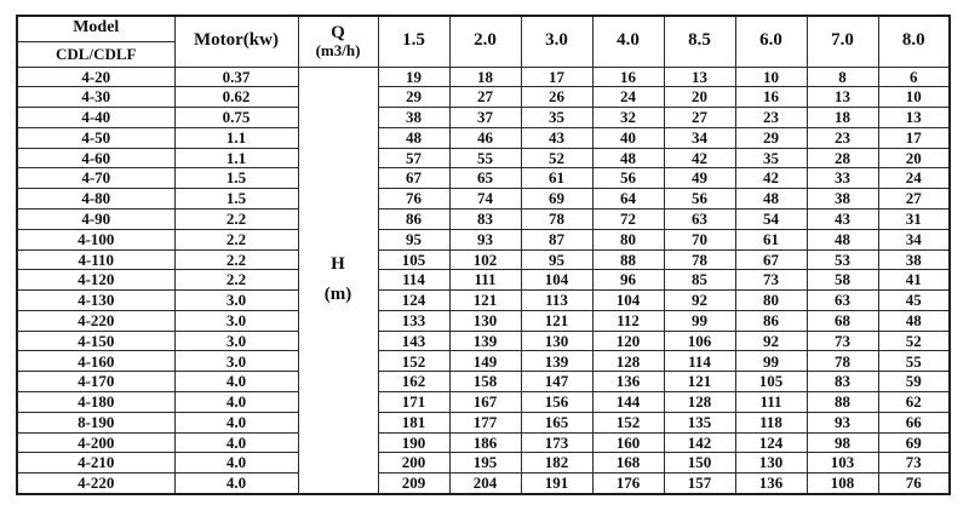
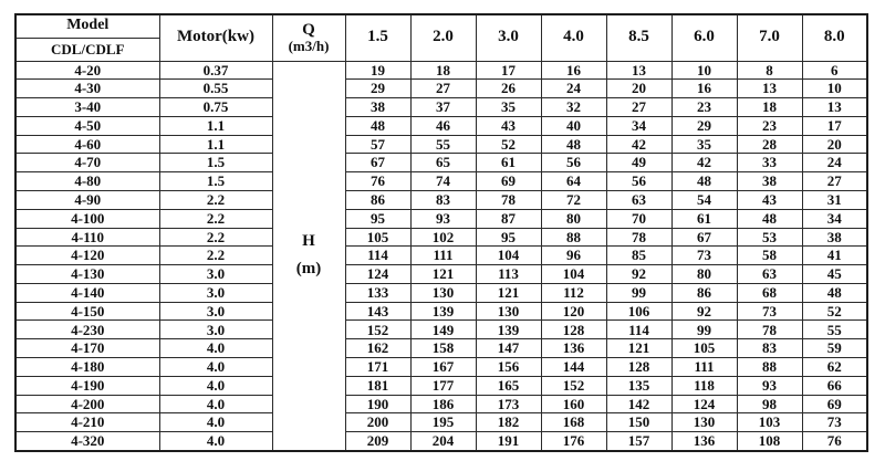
  Model	Motor(kw)	Q (m3/h)	1.5	2.0	3.0	4.0	8.5	6.0	7.0	8.0
  CDL/CDLF
  4-20	0.37	H(m)	19	18	17	16	13	10	8	6
- 4-30	0.62	29	27	26	24	20	16	13	10
+ 4-30	0.55	29	27	26	24	20	16	13	10
- 4-40	0.75	38	37	35	32	27	23	18	13
+ 3-40	0.75	38	37	35	32	27	23	18	13
  4-50	1.1	48	46	43	40	34	29	23	17
  4-60	1.1	57	55	52	48	42	35	28	20
  4-70	1.5	67	65	61	56	49	42	33	24
  4-80	1.5	76	74	69	64	56	48	38	27
  4-90	2.2	86	83	78	72	63	54	43	31
  4-100	2.2	95	93	87	80	70	61	48	34
  4-110	2.2	105	102	95	88	78	67	53	38
  4-120	2.2	114	111	104	96	85	73	58	41
  4-130	3.0	124	121	113	104	92	80	63	45
- 4-220	3.0	133	130	121	112	99	86	68	48
+ 4-140	3.0	133	130	121	112	99	86	68	48
  4-150	3.0	143	139	130	120	106	92	73	52
- 4-160	3.0	152	149	139	128	114	99	78	55
+ 4-230	3.0	152	149	139	128	114	99	78	55
  4-170	4.0	162	158	147	136	121	105	83	59
  4-180	4.0	171	167	156	144	128	111	88	62
- 8-190	4.0	181	177	165	152	135	118	93	66
+ 4-190	4.0	181	177	165	152	135	118	93	66
  4-200	4.0	190	186	173	160	142	124	98	69
  4-210	4.0	200	195	182	168	150	130	103	73
- 4-220	4.0	209	204	191	176	157	136	108	76
+ 4-320	4.0	209	204	191	176	157	136	108	76
